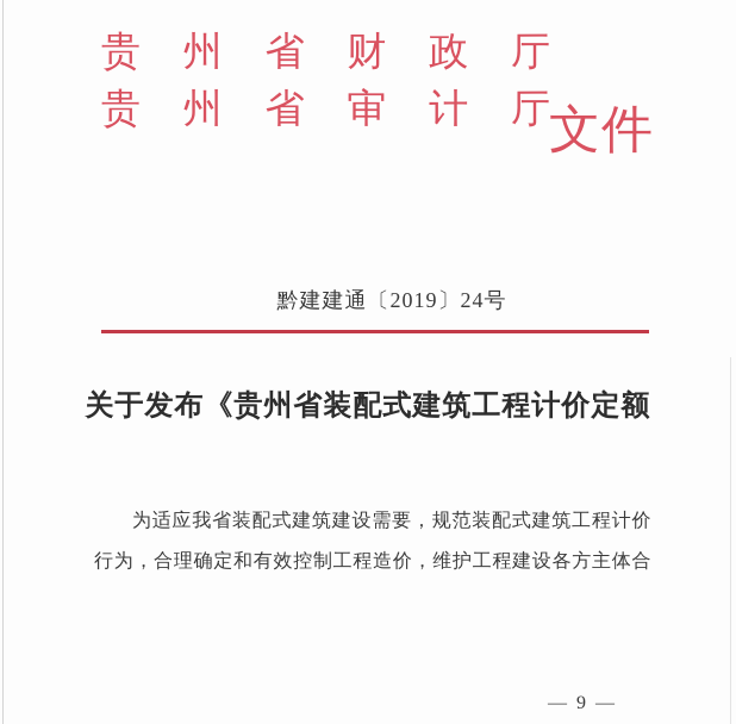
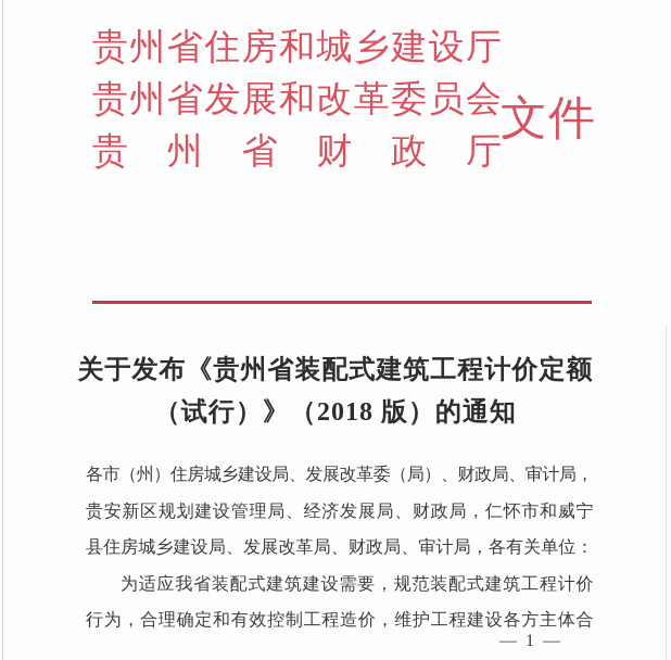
+ 贵州省住房和城乡建设厅
+ 贵州省发展和改革委员会
  贵州省财政厅
- 贵州省审计厅
  文件
- 黔建建通〔2019〕24号
  关于发布《贵州省装配式建筑工程计价定额
+ （试行）》（2018 版）的通知
+ 各市（州）住房城乡建设局、发展改革委（局）、财政局、审计局，
+ 贵安新区规划建设管理局、经济发展局、财政局，仁怀市和威宁
+ 县住房城乡建设局、发展改革局、财政局、审计局，各有关单位：
  为适应我省装配式建筑建设需要，规范装配式建筑工程计价
  行为，合理确定和有效控制工程造价，维护工程建设各方主体合
- — 9 —
+ — 1 —
